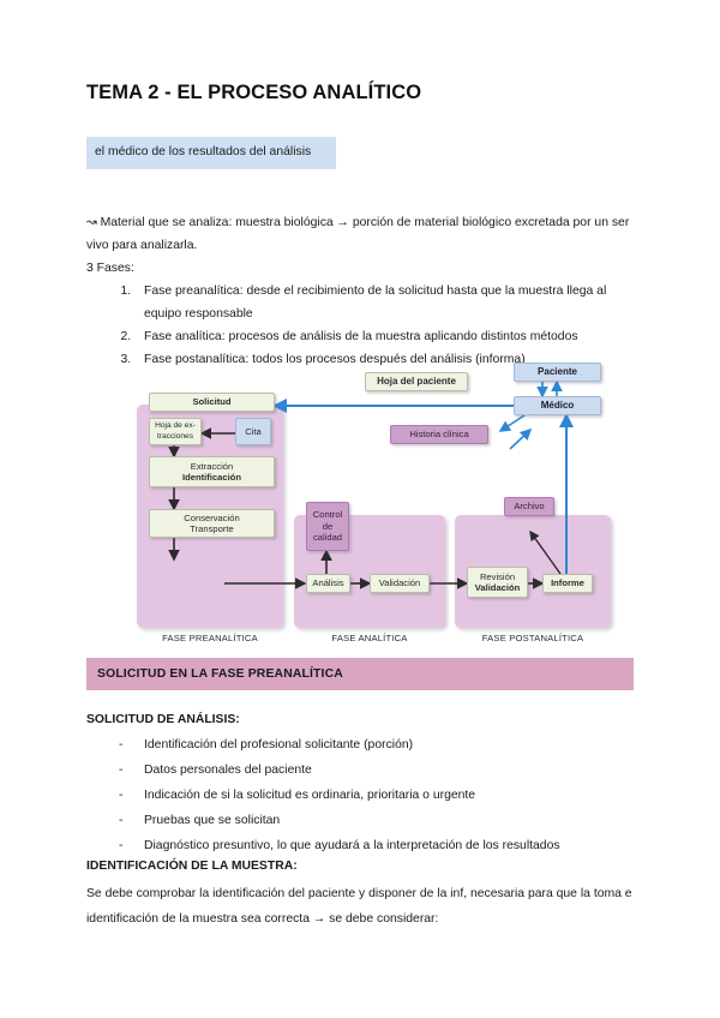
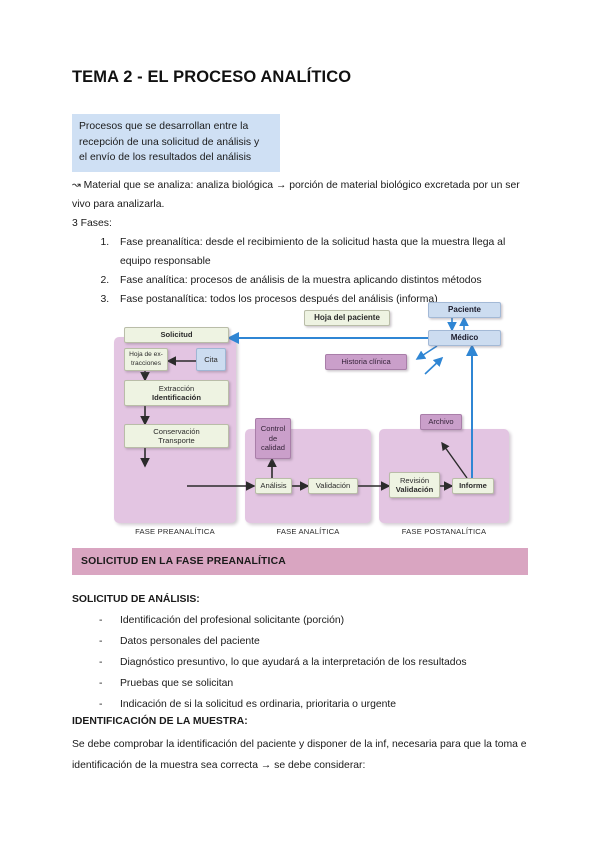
  TEMA 2 - EL PROCESO ANALÍTICO
+ Procesos que se desarrollan entre la
+ recepción de una solicitud de análisis y
- el médico de los resultados del análisis
+ el envío de los resultados del análisis
- ↝ Material que se analiza: muestra biológica → porción de material biológico excretada por un ser vivo para analizarla.
+ ↝ Material que se analiza: analiza biológica → porción de material biológico excretada por un ser vivo para analizarla.
  3 Fases:
  Fase preanalítica: desde el recibimiento de la solicitud hasta que la muestra llega al equipo responsable
  Fase analítica: procesos de análisis de la muestra aplicando distintos métodos
  Fase postanalítica: todos los procesos después del análisis (informa)
  Solicitud
  Cita
  Extracción
  Identificación
  Conservación
  Transporte
  Control
  de
  calidad
  Análisis
  Validación
  Archivo
  Revisión
  Validación
  Informe
  Hoja del paciente
  Historia clínica
  Paciente
  Médico
  FASE PREANALÍTICA
  FASE ANALÍTICA
  FASE POSTANALÍTICA
  SOLICITUD EN LA FASE PREANALÍTICA
  SOLICITUD DE ANÁLISIS:
  -
  Identificación del profesional solicitante (porción)
  -
  Datos personales del paciente
  -
- Indicación de si la solicitud es ordinaria, prioritaria o urgente
+ Diagnóstico presuntivo, lo que ayudará a la interpretación de los resultados
  -
  Pruebas que se solicitan
  -
- Diagnóstico presuntivo, lo que ayudará a la interpretación de los resultados
+ Indicación de si la solicitud es ordinaria, prioritaria o urgente
  IDENTIFICACIÓN DE LA MUESTRA:
  Se debe comprobar la identificación del paciente y disponer de la inf, necesaria para que la toma e identificación de la muestra sea correcta → se debe considerar:
